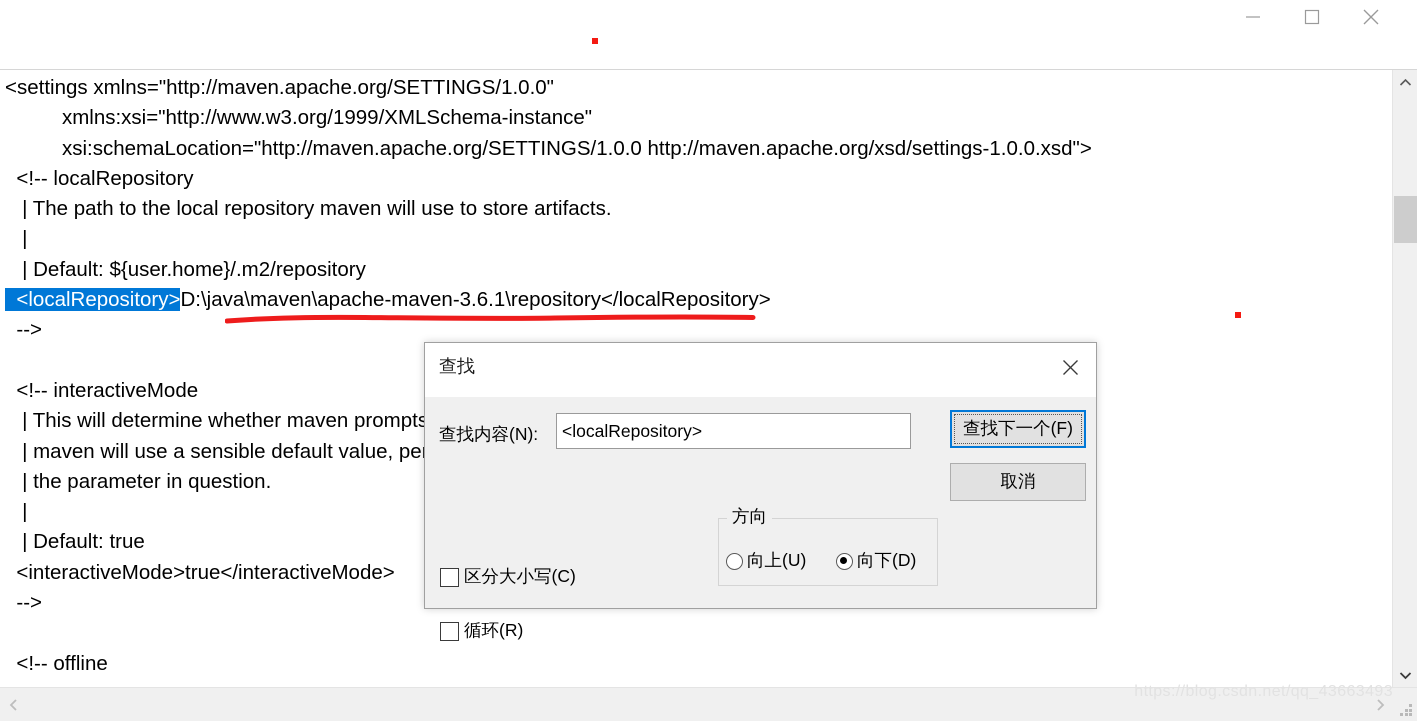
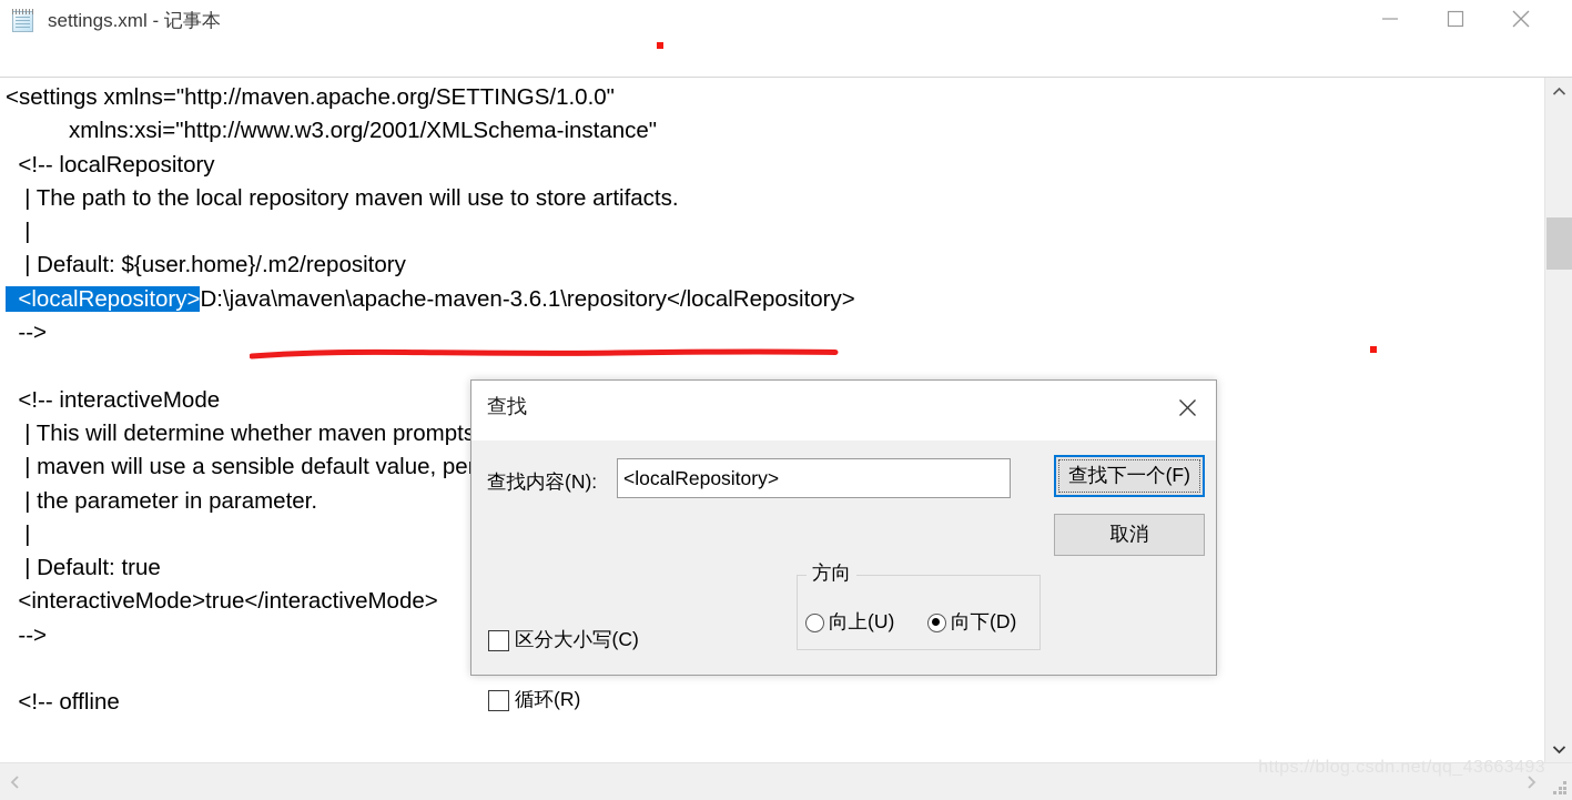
+ settings.xml - 记事本
  <settings xmlns="http://maven.apache.org/SETTINGS/1.0.0"
- xmlns:xsi="http://www.w3.org/1999/XMLSchema-instance"
+ xmlns:xsi="http://www.w3.org/2001/XMLSchema-instance"
- xsi:schemaLocation="http://maven.apache.org/SETTINGS/1.0.0 http://maven.apache.org/xsd/settings-1.0.0.xsd">
  <!-- localRepository
  | The path to the local repository maven will use to store artifacts.
  |
  | Default: ${user.home}/.m2/repository
  <localRepository>D:\java\maven\apache-maven-3.6.1\repository</localRepository>
  -->
  <!-- interactiveMode
- | the parameter in question.
+ | the parameter in parameter.
  |
  | Default: true
  <interactiveMode>true</interactiveMode>
  -->
  <!-- offline
  https://blog.csdn.net/qq_43663493
  查找
  查找内容(N):
  <localRepository>
  方向
  向上(U)
  向下(D)
  区分大小写(C)
  循环(R)
  查找下一个(F)
  取消
